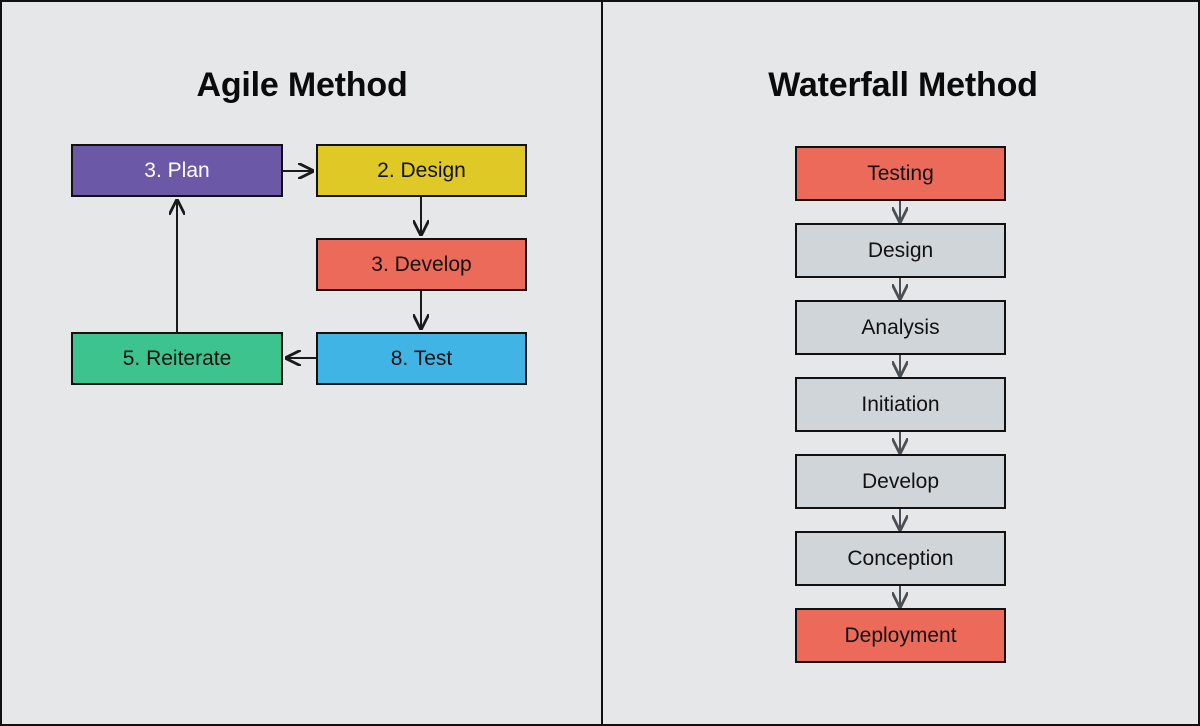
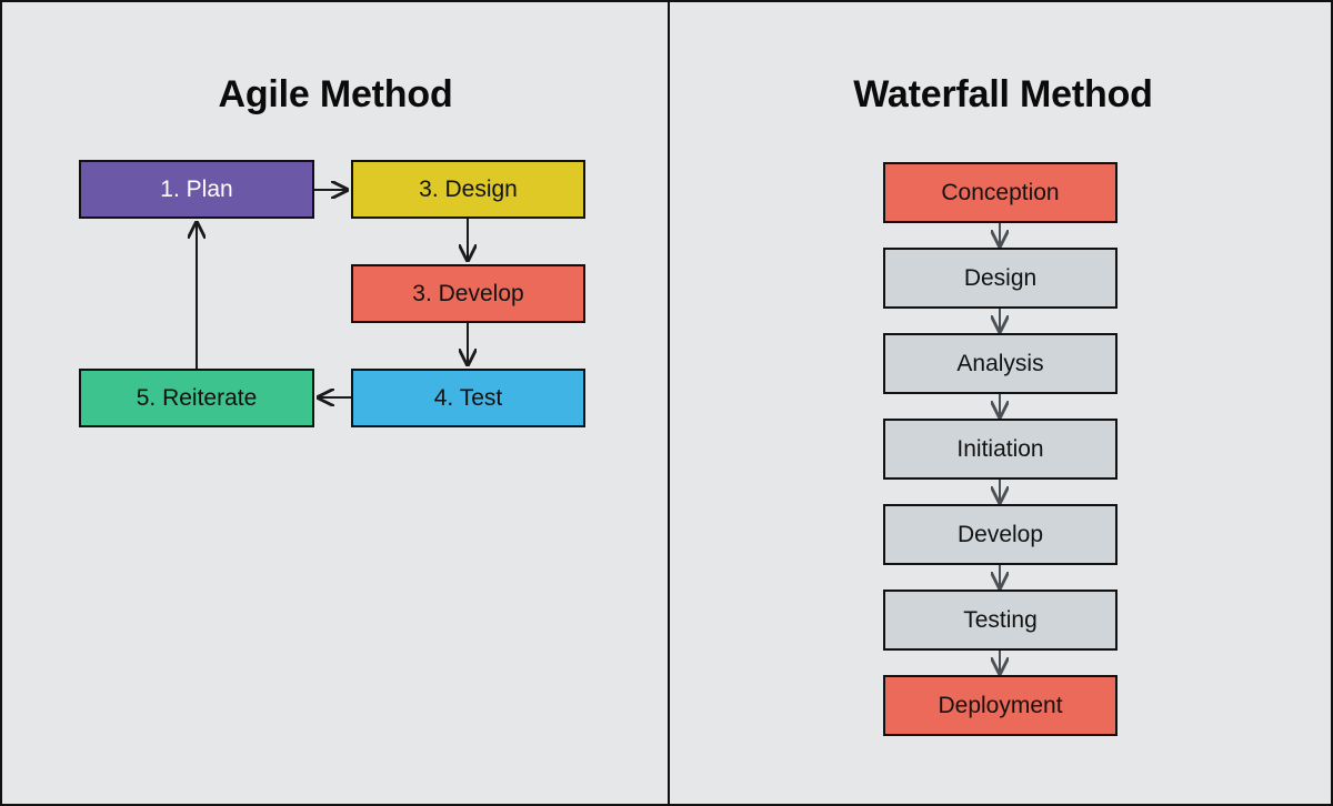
  Agile Method
- 3. Plan
+ 1. Plan
- 2. Design
+ 3. Design
  3. Develop
- 8. Test
+ 4. Test
  5. Reiterate
  Waterfall Method
- Testing
+ Conception
  Design
  Analysis
  Initiation
  Develop
- Conception
+ Testing
  Deployment
